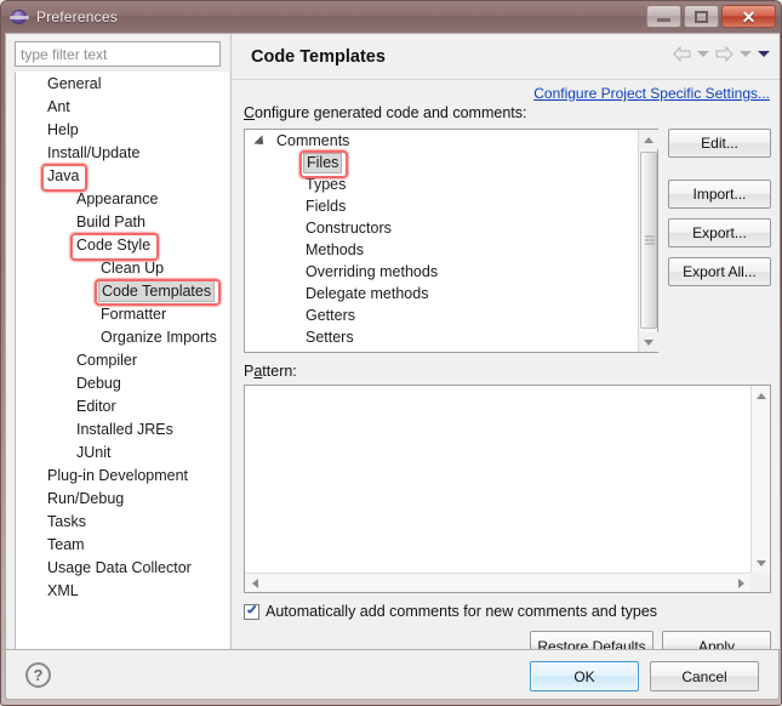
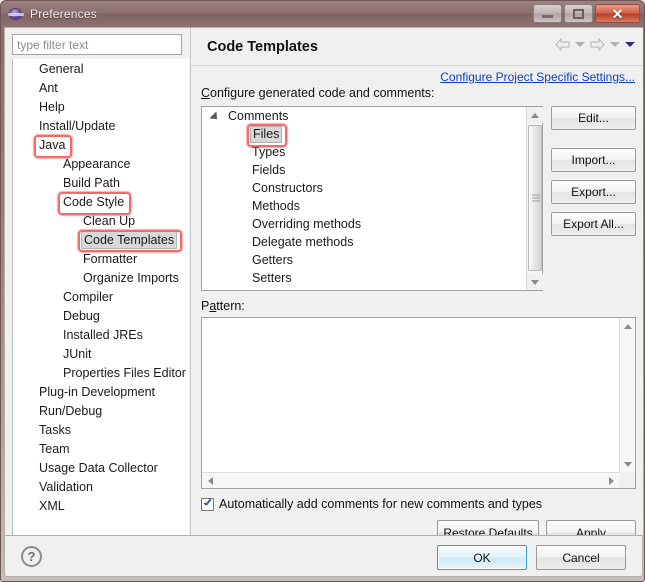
  Preferences
  ✕
  type filter text
  General
  Ant
  Help
  Install/Update
  Java
  Appearance
  Build Path
  Code Style
  Clean Up
  Code Templates
  Formatter
  Organize Imports
  Compiler
  Debug
- Editor
  Installed JREs
  JUnit
+ Properties Files Editor
  Plug-in Development
  Run/Debug
  Tasks
  Team
  Usage Data Collector
+ Validation
  XML
  Code Templates
  Configure Project Specific Settings...
  Configure generated code and comments:
  Comments
  Files
  Types
  Fields
  Constructors
  Methods
  Overriding methods
  Delegate methods
  Getters
  Setters
  Edit...
  Import...
  Export...
  Export All...
  Pattern:
  Automatically add comments for new comments and types
  Restore Defaults
  Apply
  ?
  OK
  Cancel
